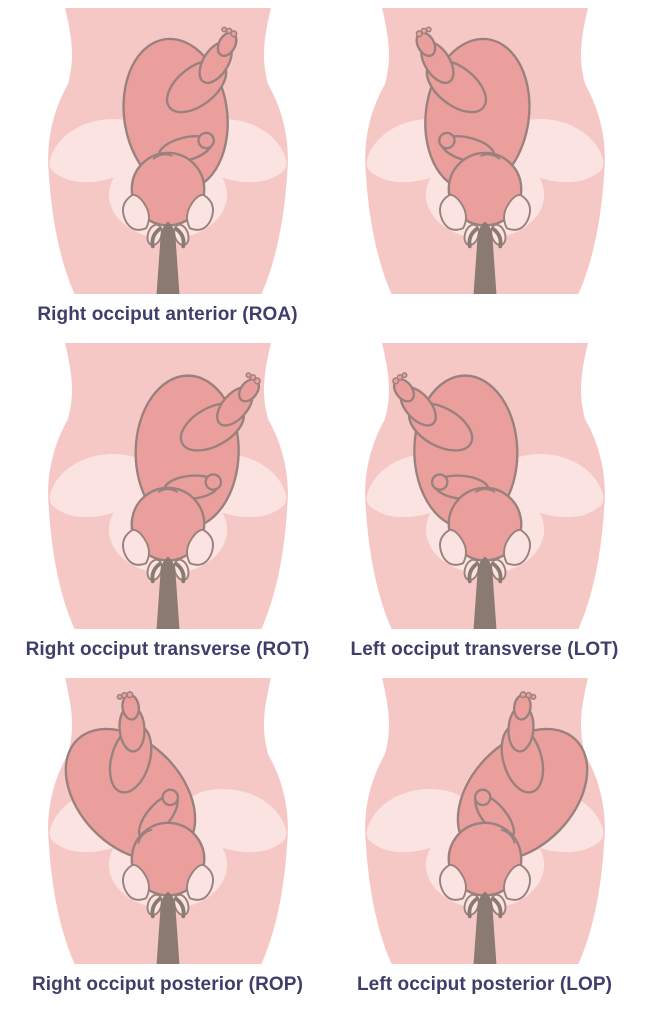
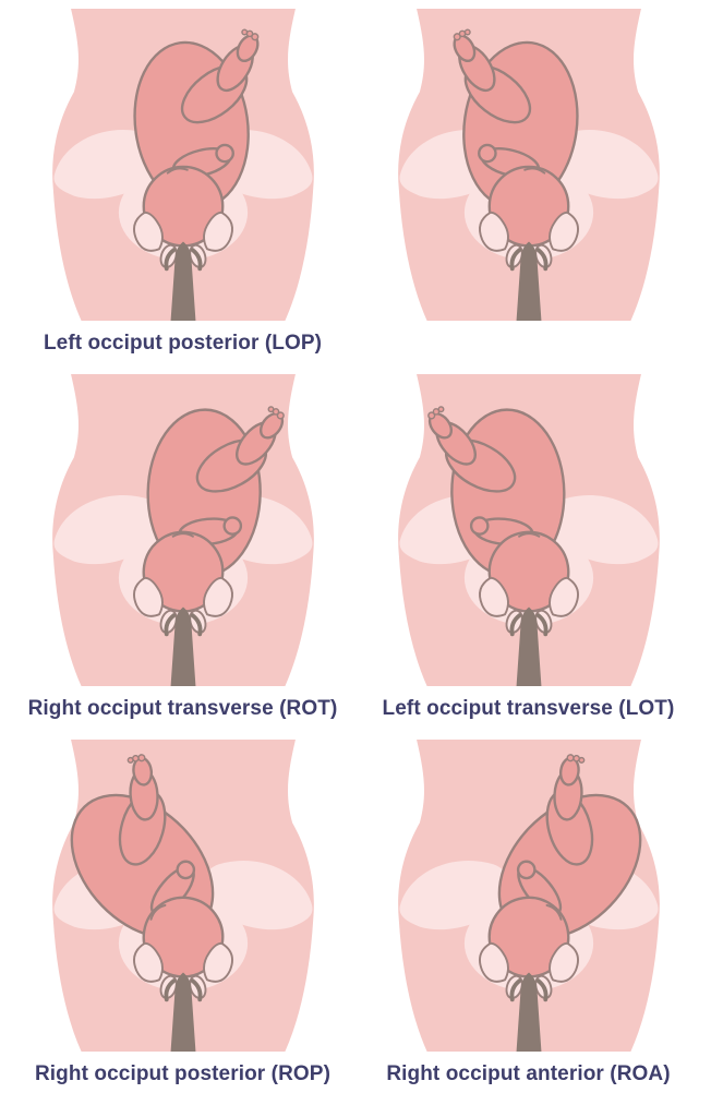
- Right occiput anterior (ROA)
+ Left occiput posterior (LOP)
  Right occiput transverse (ROT)
  Left occiput transverse (LOT)
  Right occiput posterior (ROP)
- Left occiput posterior (LOP)
+ Right occiput anterior (ROA)
